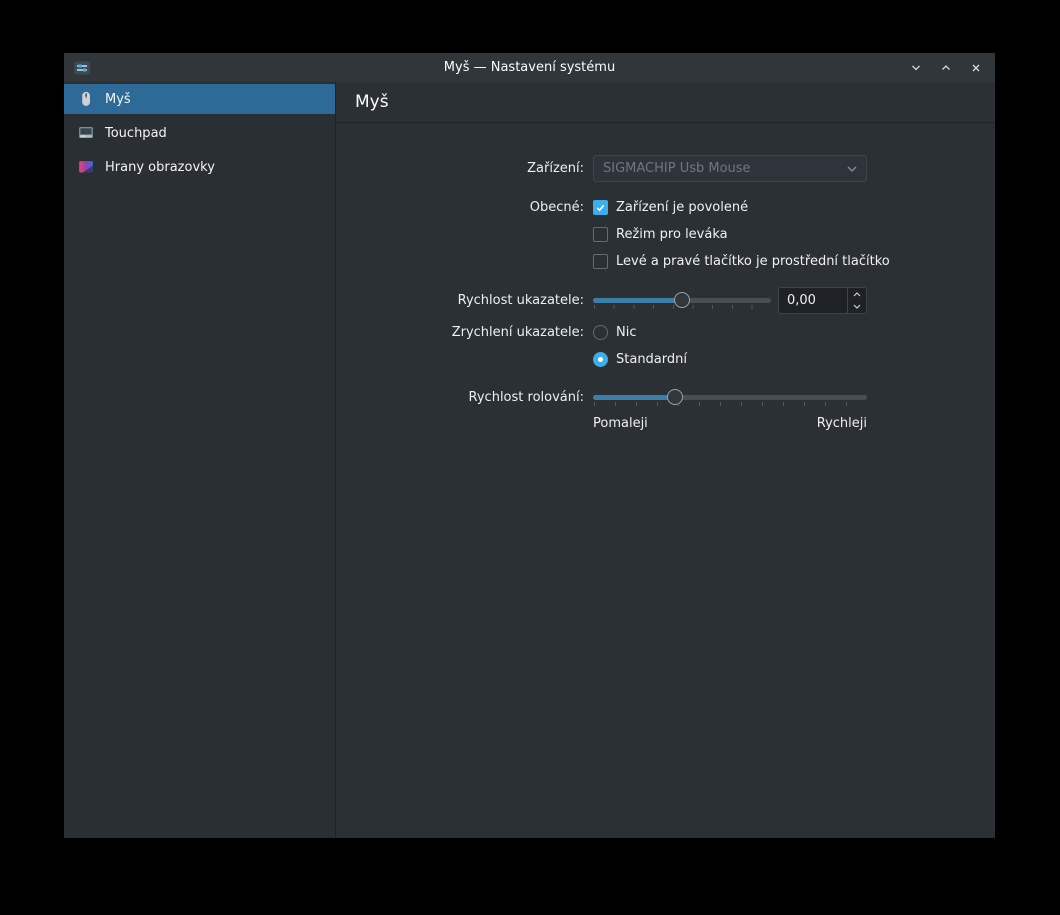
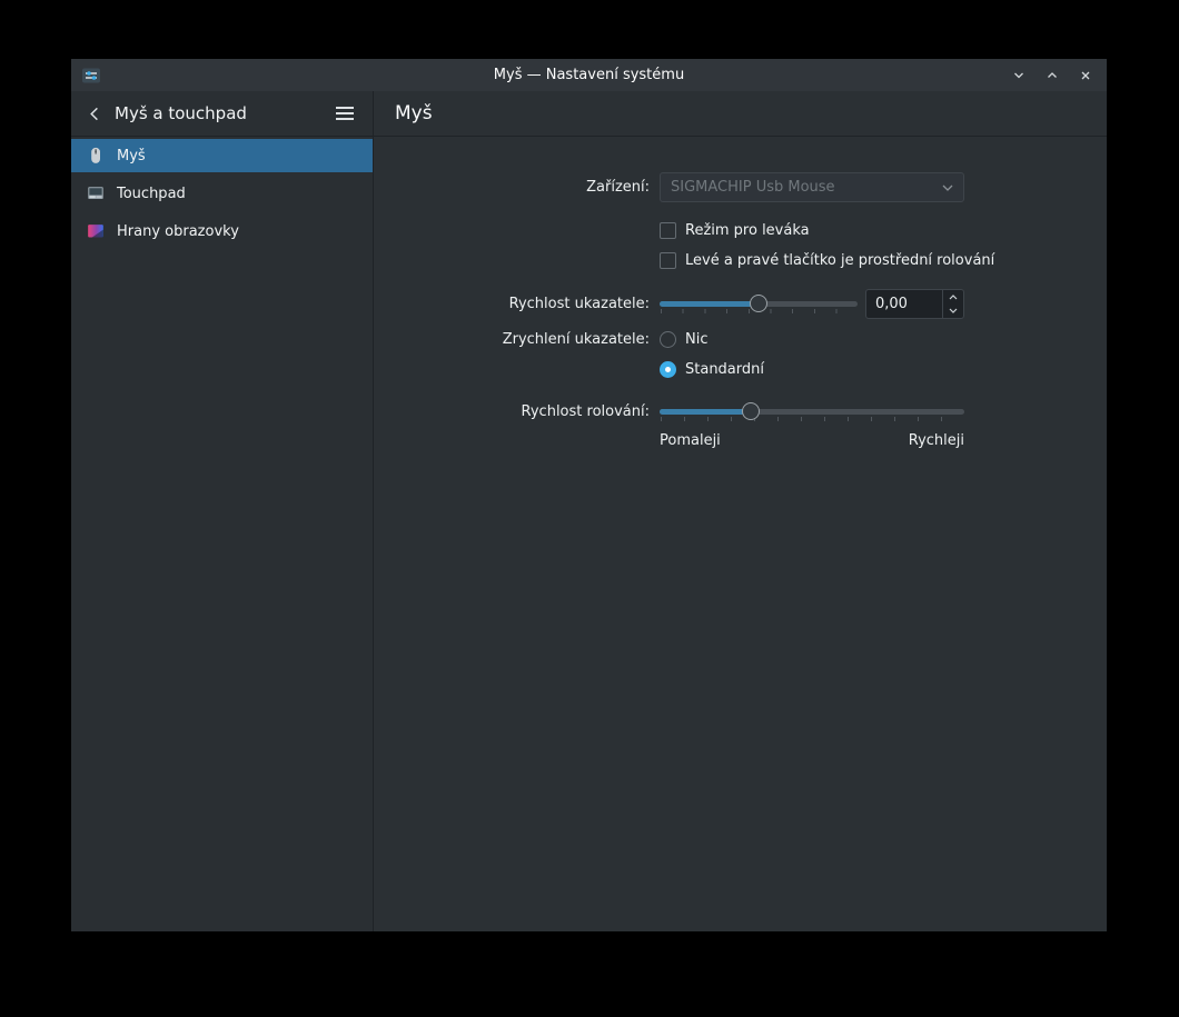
  Myš — Nastavení systému
+ Myš a touchpad
  Myš
  Touchpad
  Hrany obrazovky
  Myš
  Zařízení:
  SIGMACHIP Usb Mouse
- Obecné:
- Zařízení je povolené
  Režim pro leváka
- Levé a pravé tlačítko je prostřední tlačítko
+ Levé a pravé tlačítko je prostřední rolování
  Rychlost ukazatele:
  0,00
  Zrychlení ukazatele:
  Nic
  Standardní
  Rychlost rolování:
  Pomaleji
  Rychleji
